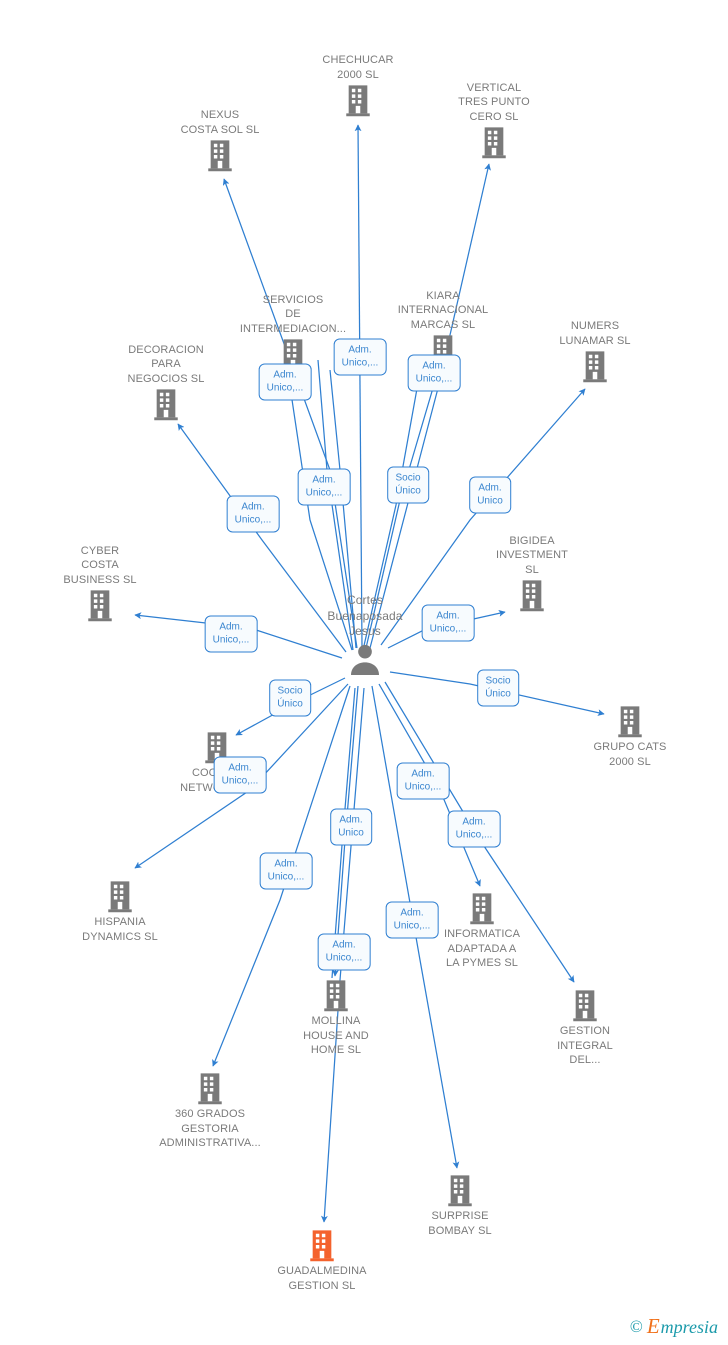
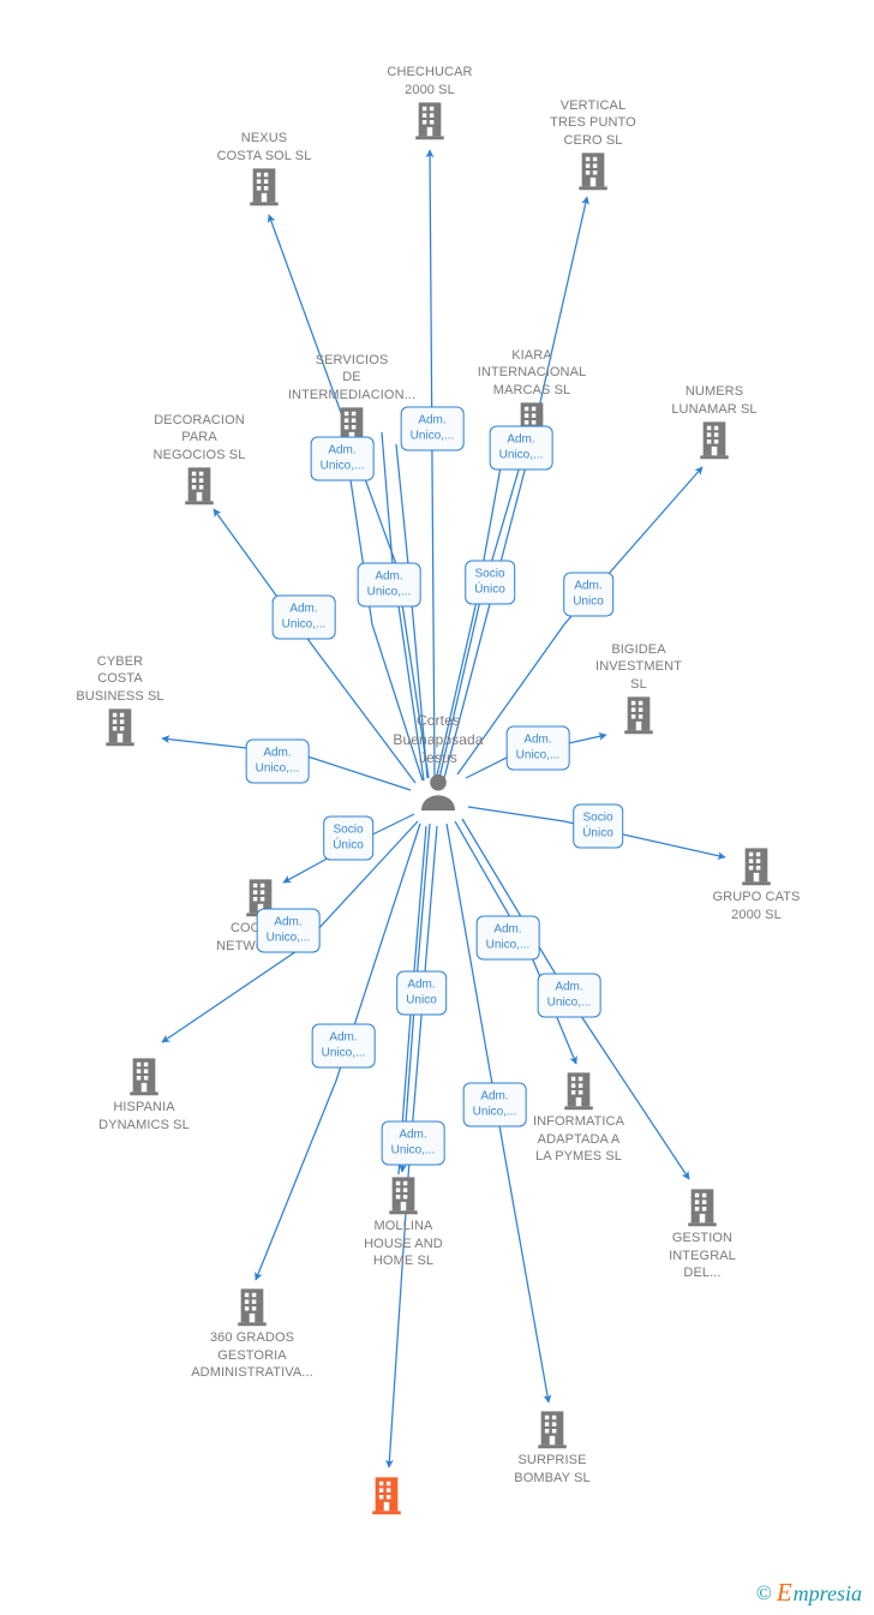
  Cortes
  Buenaposada
  Jesus
  CHECHUCAR
  2000 SL
  VERTICAL
  TRES PUNTO
  CERO SL
  NEXUS
  COSTA SOL SL
  SERVICIOS
  DE
  INTERMEDIACION...
  KIARA
  INTERNACIONAL
  MARCAS SL
  NUMERS
  LUNAMAR SL
  DECORACION
  PARA
  NEGOCIOS SL
  BIGIDEA
  INVESTMENT
  SL
  CYBER
  COSTA
  BUSINESS SL
  GRUPO CATS
  2000 SL
  HISPANIA
  DYNAMICS SL
  INFORMATICA
  ADAPTADA A
  LA PYMES SL
  MOLLINA
  HOUSE AND
  HOME SL
  GESTION
  INTEGRAL
  DEL...
  360 GRADOS
  GESTORIA
  ADMINISTRATIVA...
  SURPRISE
  BOMBAY SL
- GUADALMEDINA
- GESTION SL
  Adm.
  Unico,...
  Adm.
  Unico,...
  Adm.
  Unico,...
  Adm.
  Unico,...
  Socio
  Único
  Adm.
  Unico
  Adm.
  Unico,...
  Adm.
  Unico,...
  Adm.
  Unico,...
  Socio
  Único
  Socio
  Único
  Adm.
  Unico,...
  Adm.
  Unico,...
  Adm.
  Unico,...
  Adm.
  Unico
  Adm.
  Unico,...
  Adm.
  Unico,...
  Adm.
  Unico,...
  ©
  E
  mpresia
